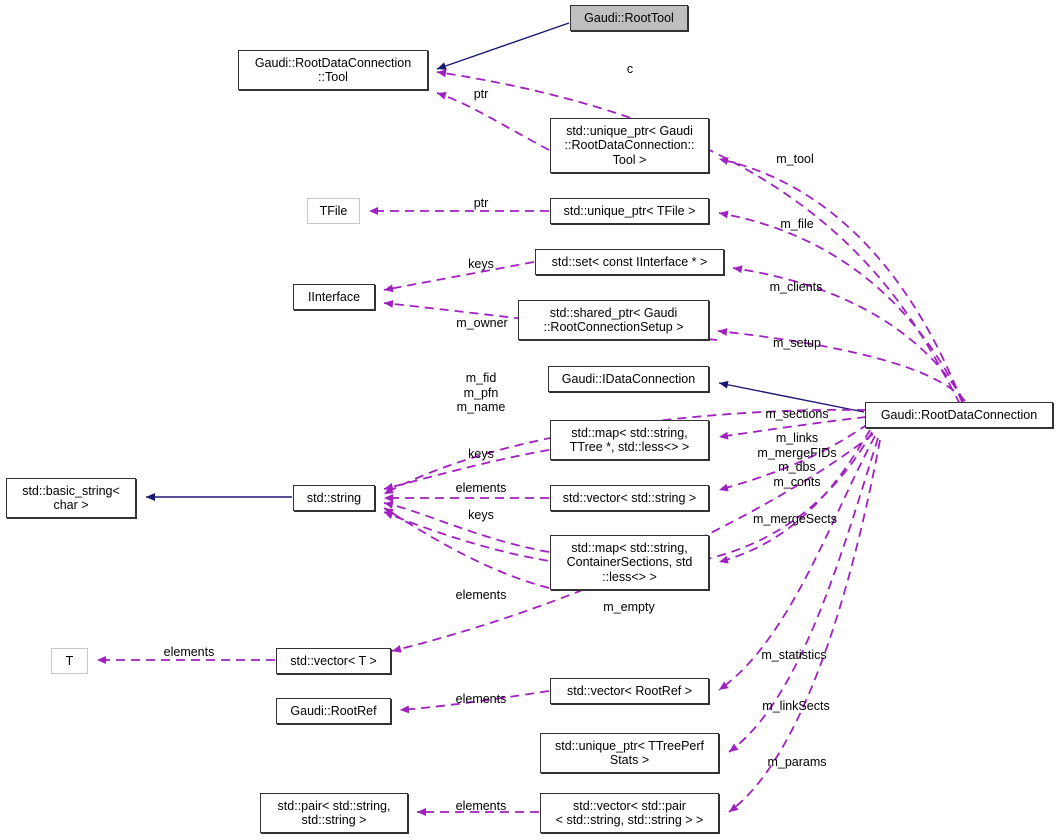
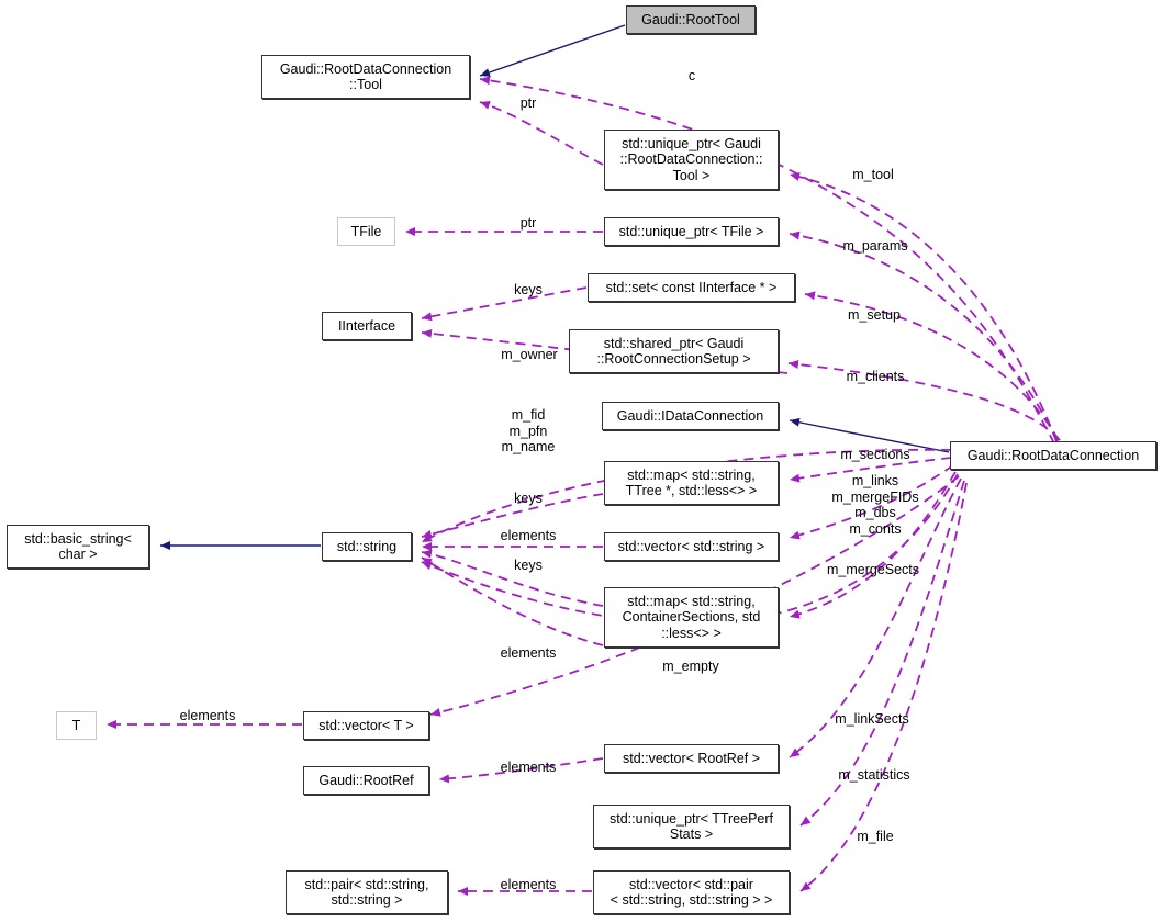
  Gaudi::RootTool
  Gaudi::RootDataConnection
  ::Tool
  std::unique_ptr< Gaudi
  ::RootDataConnection::
  Tool >
  TFile
  std::unique_ptr< TFile >
  std::set< const IInterface * >
  IInterface
  std::shared_ptr< Gaudi
  ::RootConnectionSetup >
  Gaudi::IDataConnection
  Gaudi::RootDataConnection
  std::map< std::string,
  TTree *, std::less<> >
  std::vector< std::string >
  std::basic_string<
  char >
  std::string
  std::map< std::string,
  ContainerSections, std
  ::less<> >
  T
  std::vector< T >
  std::vector< RootRef >
  Gaudi::RootRef
  std::unique_ptr< TTreePerf
  Stats >
  std::pair< std::string,
  std::string >
  std::vector< std::pair
  < std::string, std::string > >
  c
  ptr
  m_tool
  ptr
- m_file
+ m_params
  keys
- m_clients
+ m_setup
  m_owner
- m_setup
+ m_clients
  m_fid
  m_pfn
  m_name
  m_sections
  keys
  m_links
  m_mergeFIDs
  m_dbs
  m_conts
  elements
  keys
  m_mergeSects
  elements
  m_empty
  elements
- m_statistics
+ m_linkSects
  elements
- m_linkSects
+ m_statistics
- m_params
+ m_file
  elements
